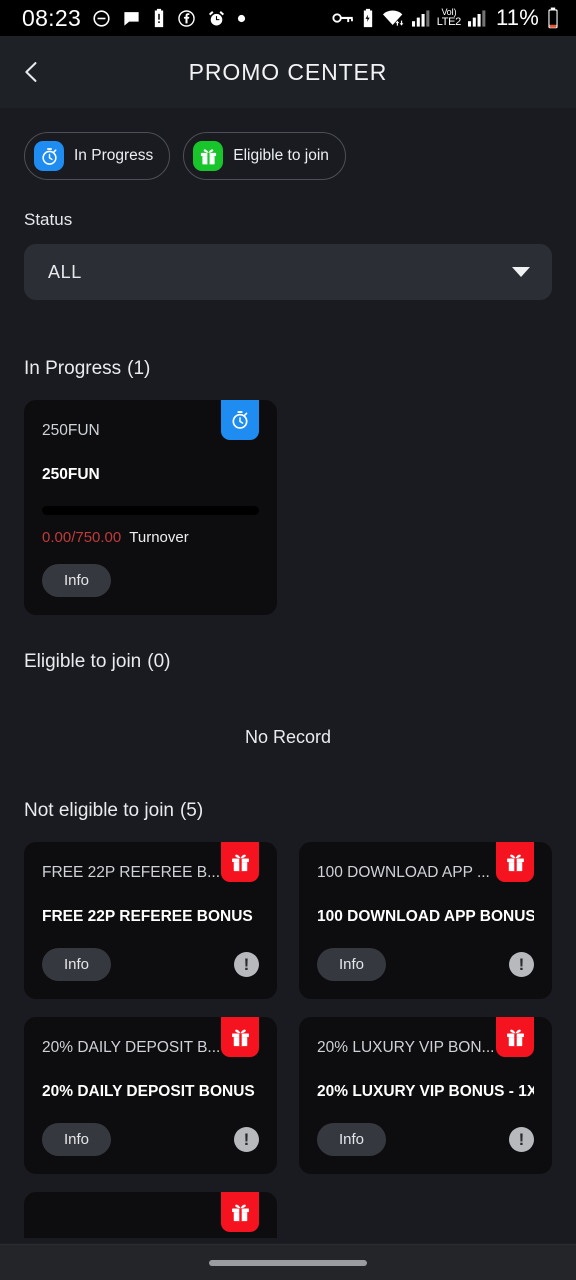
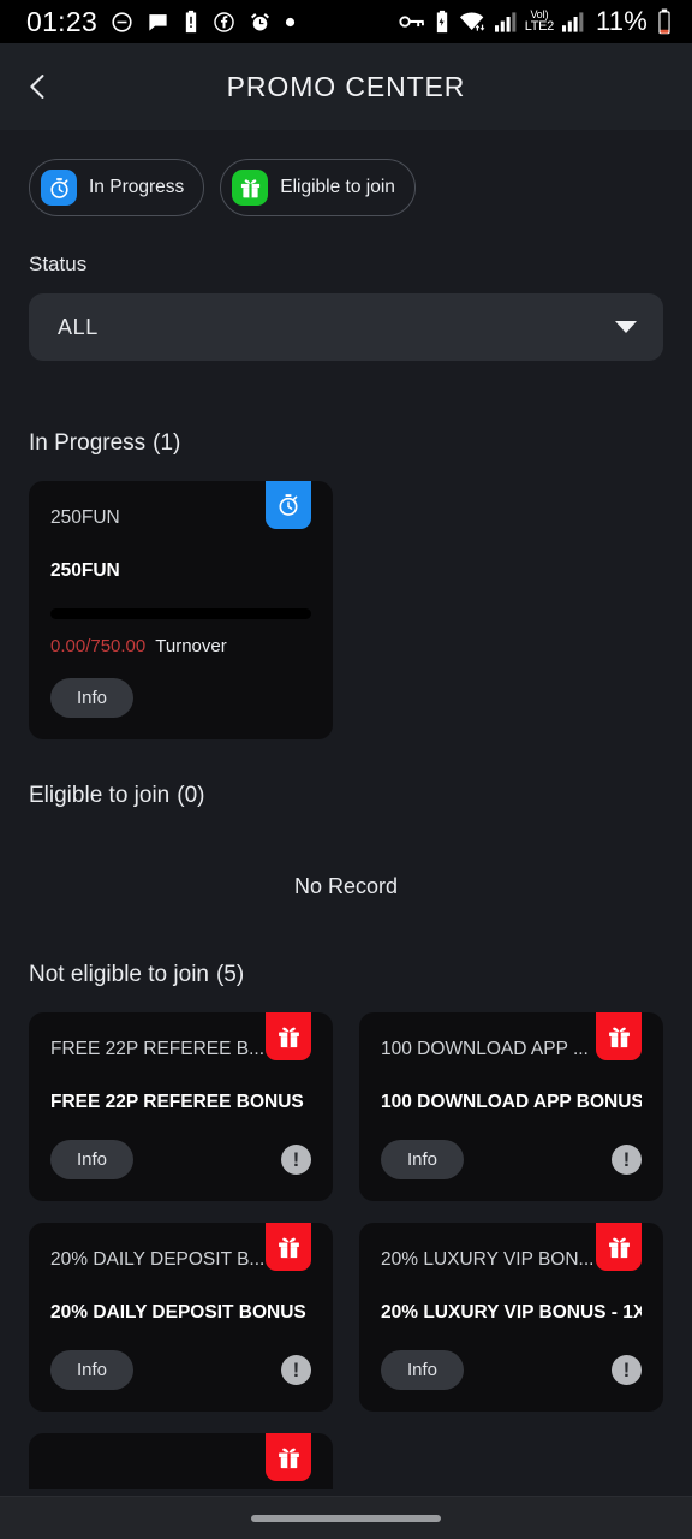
- 08:23
+ 01:23
  VoI)
  LTE2
  11%
  PROMO CENTER
  In Progress
  Eligible to join
  Status
  ALL
  In Progress (1)
  250FUN
  250FUN
  0.00/750.00 Turnover
  Info
  Eligible to join (0)
  No Record
  Not eligible to join (5)
  FREE 22P REFEREE B...
  FREE 22P REFEREE BONUS
  Info
  !
  100 DOWNLOAD APP ...
  100 DOWNLOAD APP BONUS
  Info
  !
  20% DAILY DEPOSIT B...
  20% DAILY DEPOSIT BONUS
  Info
  !
  20% LUXURY VIP BON...
  20% LUXURY VIP BONUS - 1X
  Info
  !
